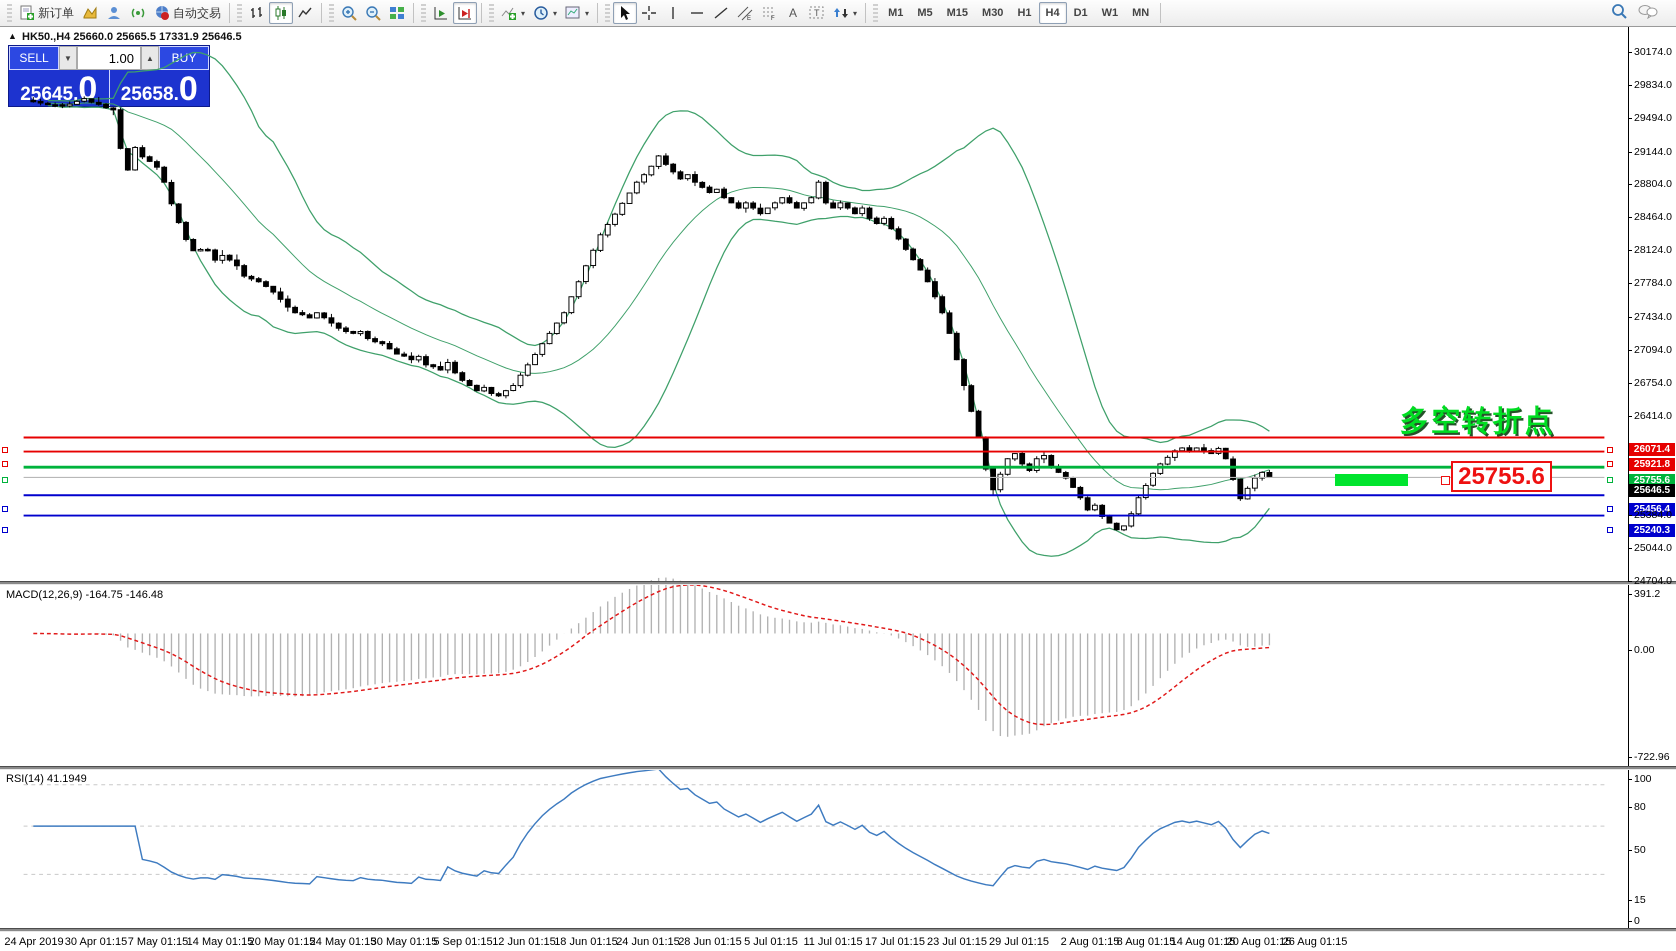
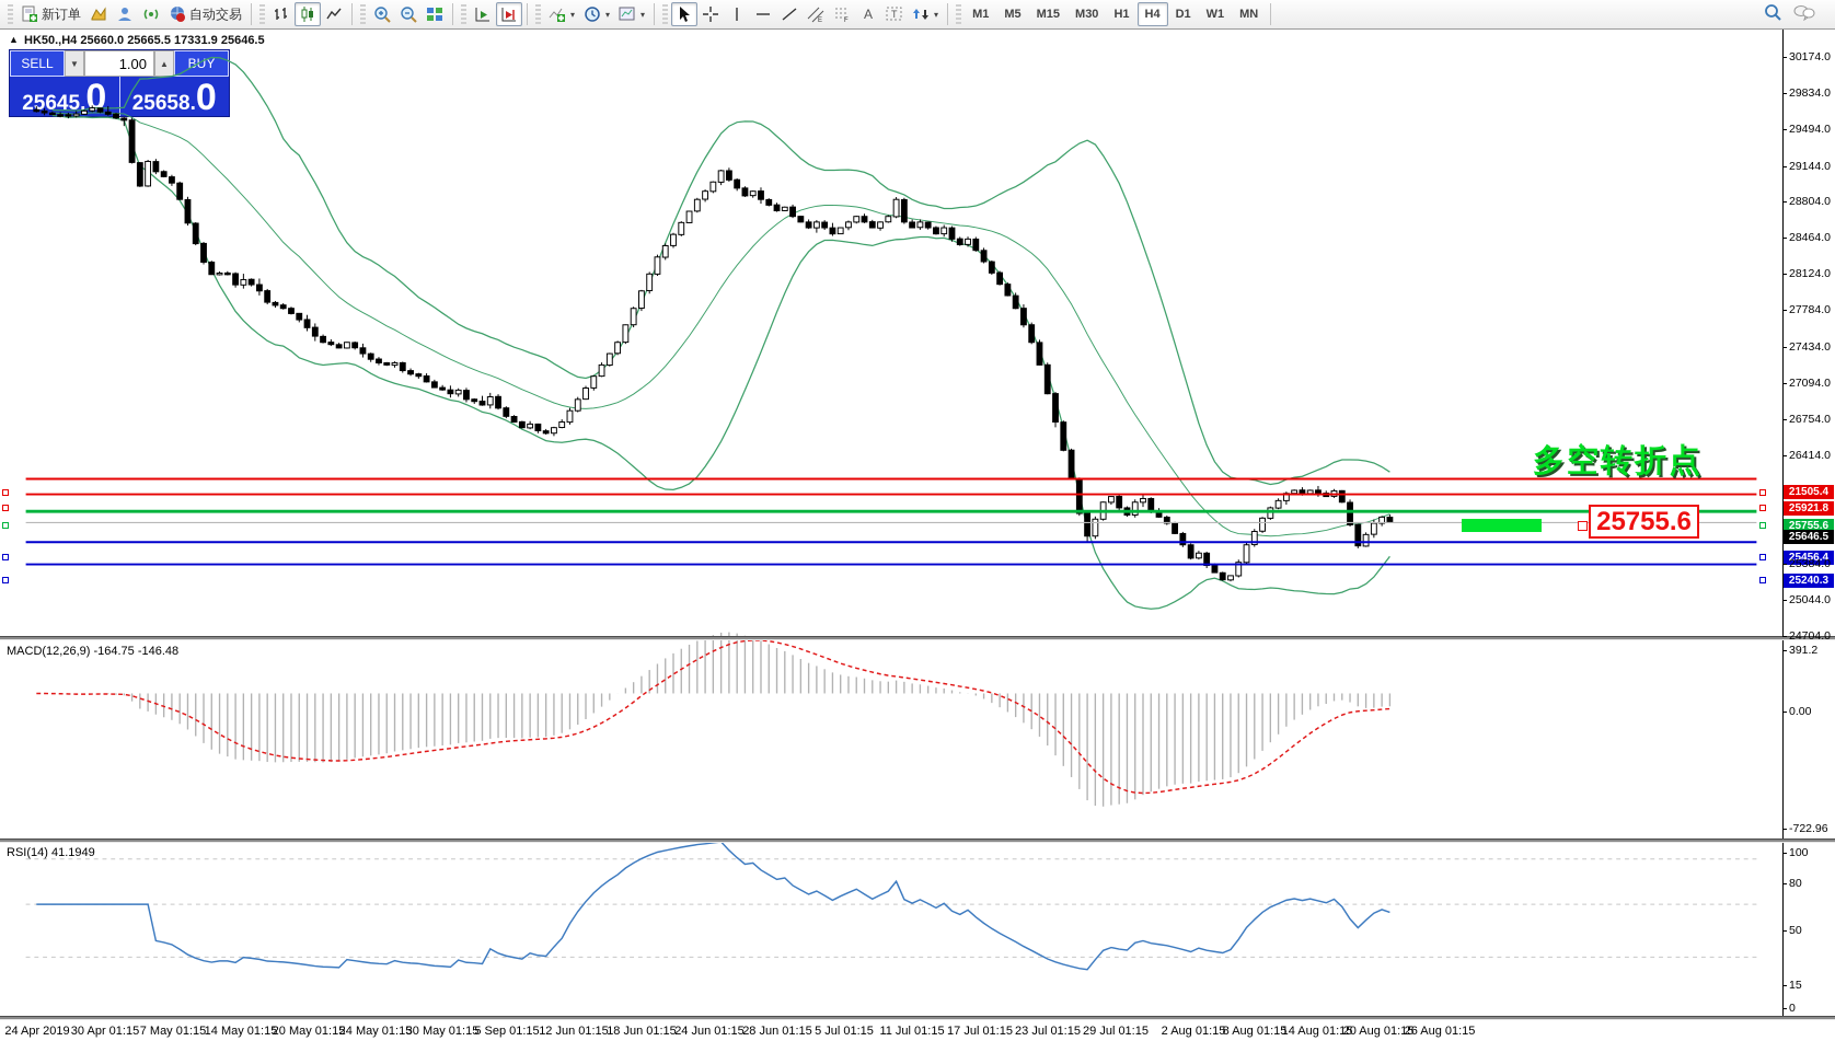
  新订单
  自动交易
  ▾
  ▾
  ▾
  A
  T
  ▾
  M1
  M5
  M15
  M30
  H1
  H4
  D1
  W1
  MN
  ▲
  HK50.,H4 25660.0 25665.5 17331.9 25646.5
  SELL
  ▼
  1.00
  ▲
  BUY
  25645
  .
  0
  25658
  .
  0
  MACD(12,26,9) -164.75 -146.48
  RSI(14) 41.1949
  多空转折点
  25755.6
- 26071.4
+ 21505.4
  25921.8
  25755.6
  25646.5
  25240.3
  30174.0
  29834.0
  29494.0
  29144.0
  28804.0
  28464.0
  28124.0
  27784.0
  27434.0
  27094.0
  26754.0
  26414.0
  25384.0
  25044.0
  24704.0
  391.2
  0.00
  -722.96
  100
  80
  50
  15
  0
  24 Apr 2019
  30 Apr 01:15
  7 May 01:15
  14 May 01:15
  20 May 01:15
  24 May 01:15
  30 May 01:15
  5 Sep 01:15
  12 Jun 01:15
  18 Jun 01:15
  24 Jun 01:15
  28 Jun 01:15
  5 Jul 01:15
  11 Jul 01:15
  17 Jul 01:15
  23 Jul 01:15
  29 Jul 01:15
  2 Aug 01:15
  8 Aug 01:15
  14 Aug 01:15
  20 Aug 01:15
  26 Aug 01:15
